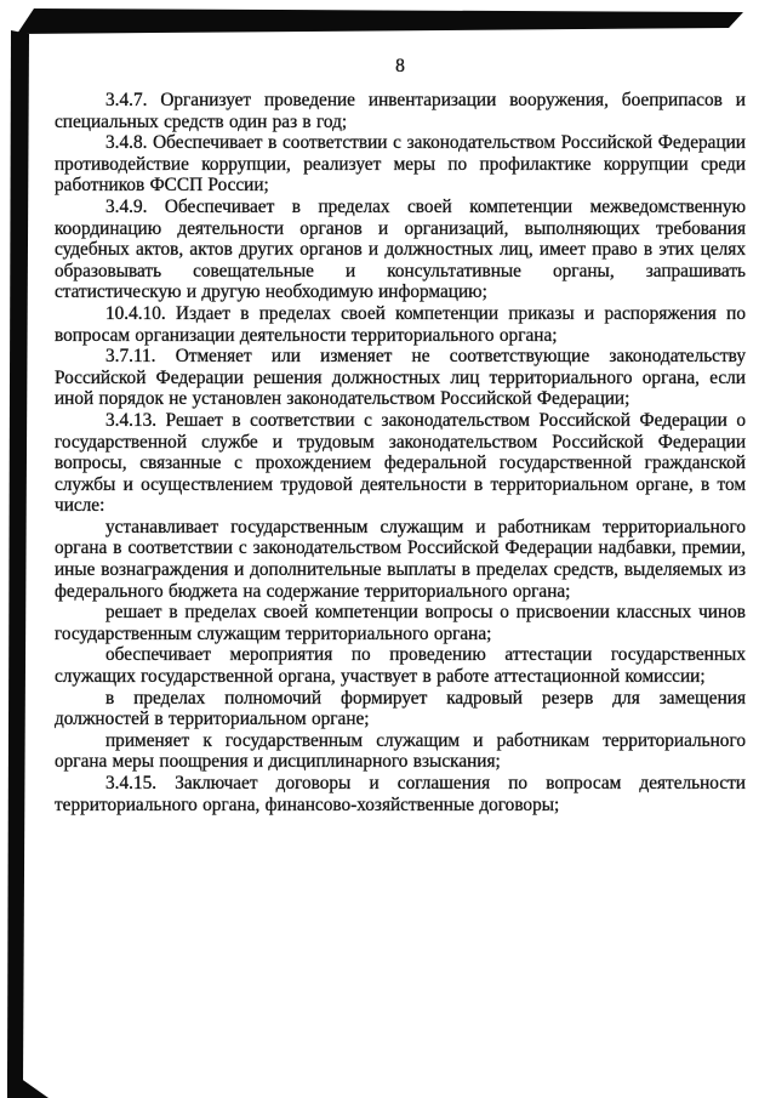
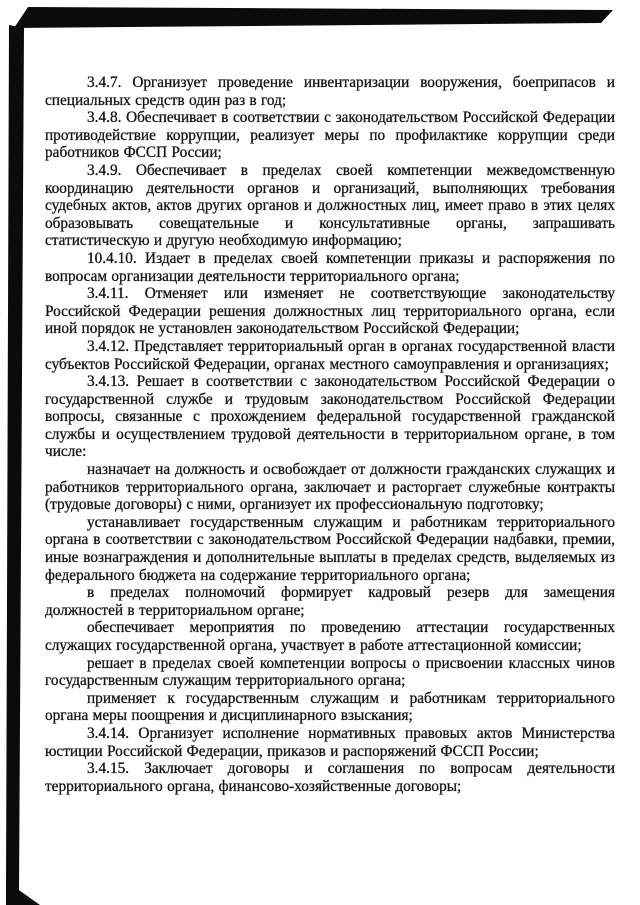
- 8
  3.4.7. Организует проведение инвентаризации вооружения, боеприпасов и специальных средств один раз в год;
  3.4.8. Обеспечивает в соответствии с законодательством Российской Федерации противодействие коррупции, реализует меры по профилактике коррупции среди работников ФССП России;
  3.4.9. Обеспечивает в пределах своей компетенции межведомственную координацию деятельности органов и организаций, выполняющих требования судебных актов, актов других органов и должностных лиц, имеет право в этих целях образовывать совещательные и консультативные органы, запрашивать статистическую и другую необходимую информацию;
  10.4.10. Издает в пределах своей компетенции приказы и распоряжения по вопросам организации деятельности территориального органа;
- 3.7.11. Отменяет или изменяет не соответствующие законодательству Российской Федерации решения должностных лиц территориального органа, если иной порядок не установлен законодательством Российской Федерации;
+ 3.4.11. Отменяет или изменяет не соответствующие законодательству Российской Федерации решения должностных лиц территориального органа, если иной порядок не установлен законодательством Российской Федерации;
+ 3.4.12. Представляет территориальный орган в органах государственной власти субъектов Российской Федерации, органах местного самоуправления и организациях;
  3.4.13. Решает в соответствии с законодательством Российской Федерации о государственной службе и трудовым законодательством Российской Федерации вопросы, связанные с прохождением федеральной государственной гражданской службы и осуществлением трудовой деятельности в территориальном органе, в том числе:
+ назначает на должность и освобождает от должности гражданских служащих и работников территориального органа, заключает и расторгает служебные контракты (трудовые договоры) с ними, организует их профессиональную подготовку;
  устанавливает государственным служащим и работникам территориального органа в соответствии с законодательством Российской Федерации надбавки, премии, иные вознаграждения и дополнительные выплаты в пределах средств, выделяемых из федерального бюджета на содержание территориального органа;
- решает в пределах своей компетенции вопросы о присвоении классных чинов государственным служащим территориального органа;
+ в пределах полномочий формирует кадровый резерв для замещения должностей в территориальном органе;
  обеспечивает мероприятия по проведению аттестации государственных служащих государственной органа, участвует в работе аттестационной комиссии;
- в пределах полномочий формирует кадровый резерв для замещения должностей в территориальном органе;
+ решает в пределах своей компетенции вопросы о присвоении классных чинов государственным служащим территориального органа;
  применяет к государственным служащим и работникам территориального органа меры поощрения и дисциплинарного взыскания;
+ 3.4.14. Организует исполнение нормативных правовых актов Министерства юстиции Российской Федерации, приказов и распоряжений ФССП России;
  3.4.15. Заключает договоры и соглашения по вопросам деятельности территориального органа, финансово-хозяйственные договоры;
